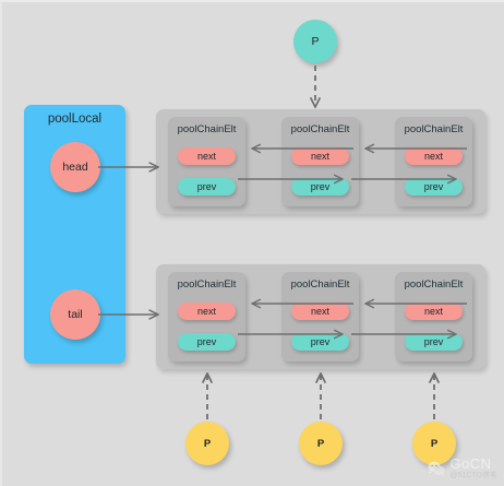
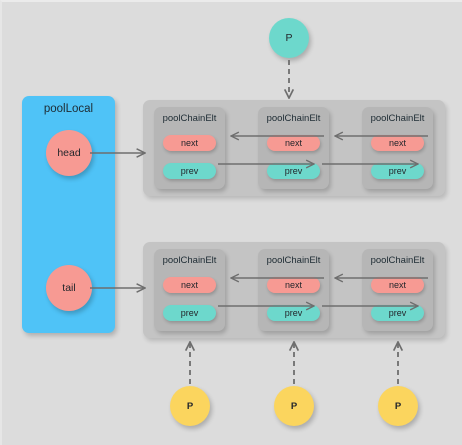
  poolLocal
  head
  tail
  P
  P
  P
  P
  poolChainElt
  next
  prev
  poolChainElt
  next
  prev
  poolChainElt
  next
  prev
  poolChainElt
  next
  prev
  poolChainElt
  next
  prev
  poolChainElt
  next
  prev
- GoCN
